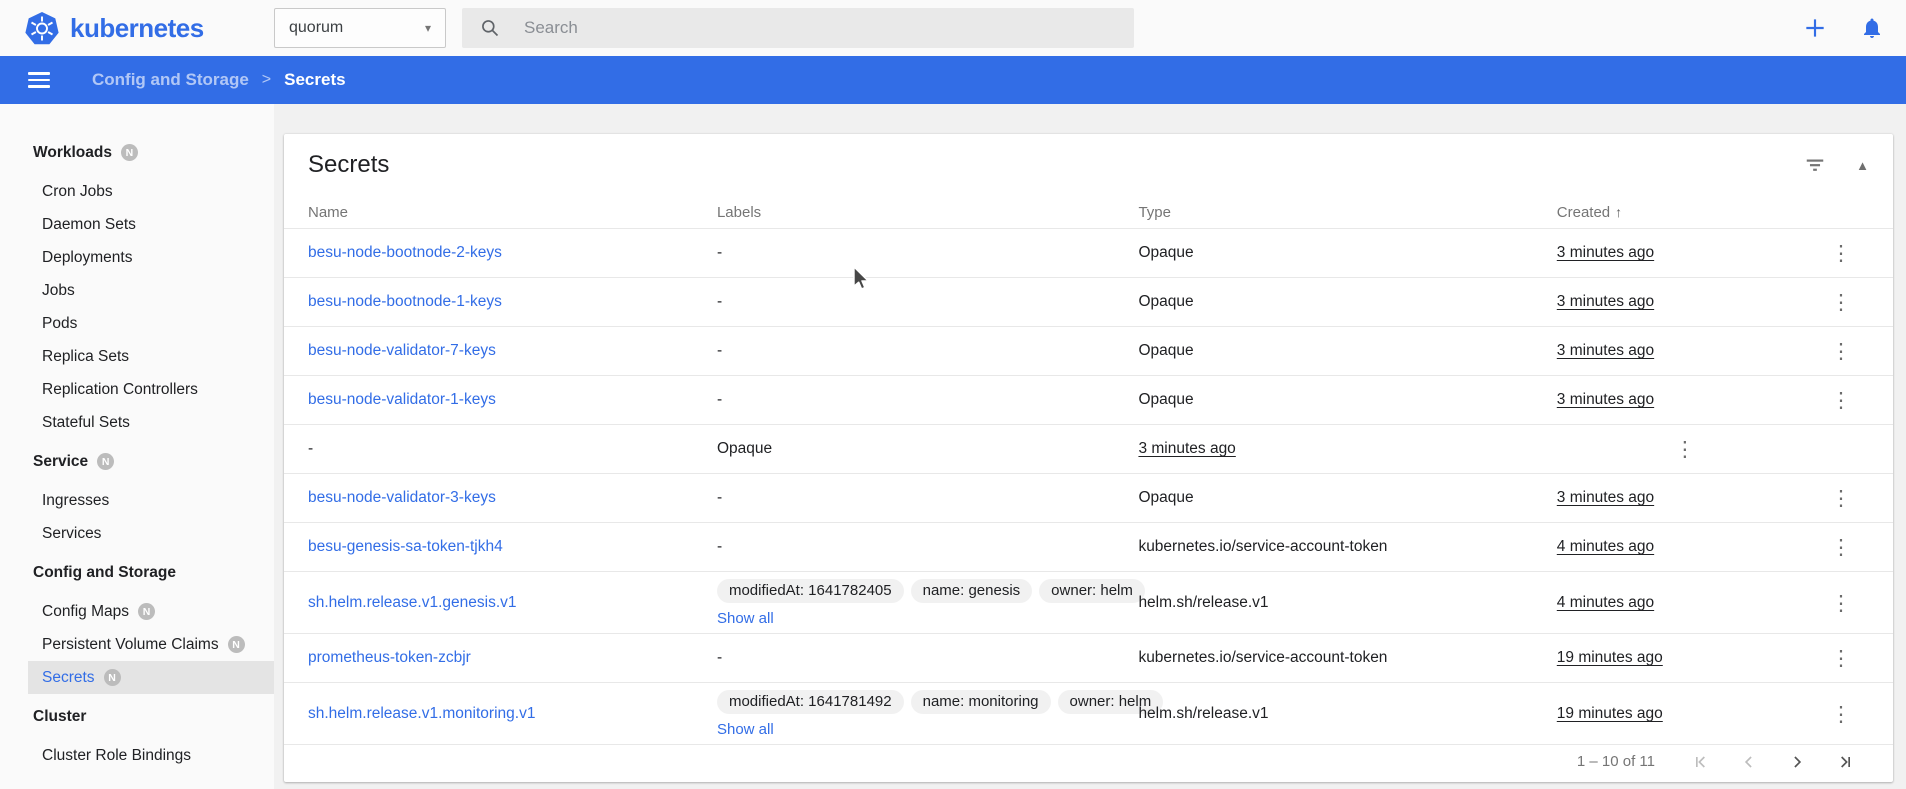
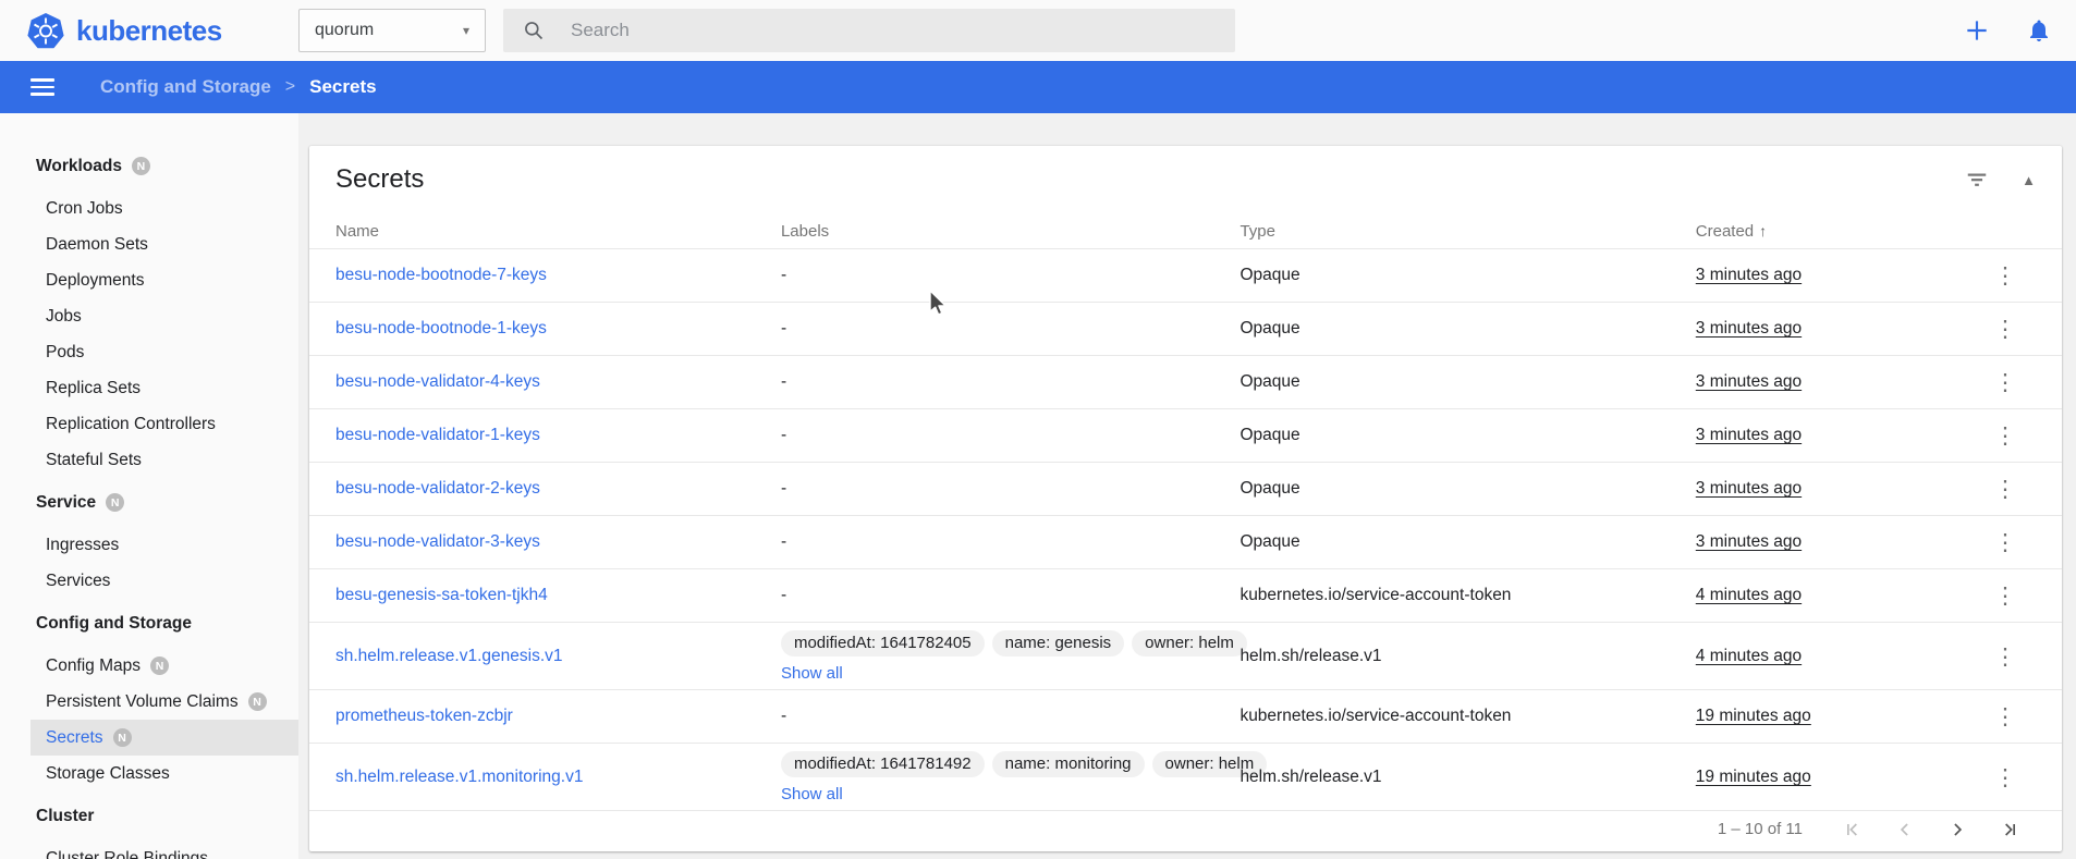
  kubernetes
  quorum
  ▾
  Search
  Config and Storage
  >
  Secrets
  Workloads
  N
  Cron Jobs
  Daemon Sets
  Deployments
  Jobs
  Pods
  Replica Sets
  Replication Controllers
  Stateful Sets
  Service
  N
  Ingresses
  Services
  Config and Storage
  Config Maps
  N
  Persistent Volume Claims
  N
  Secrets
  N
+ Storage Classes
  Cluster
  Cluster Role Bindings
  Secrets
  ▲
  Name
  Labels
  Type
  Created ↑
- besu-node-bootnode-2-keys
+ besu-node-bootnode-7-keys
  -
  Opaque
  3 minutes ago
  ⋮
  besu-node-bootnode-1-keys
  -
  Opaque
  3 minutes ago
  ⋮
- besu-node-validator-7-keys
+ besu-node-validator-4-keys
  -
  Opaque
  3 minutes ago
  ⋮
  besu-node-validator-1-keys
  -
  Opaque
  3 minutes ago
  ⋮
+ besu-node-validator-2-keys
  -
  Opaque
  3 minutes ago
  ⋮
  besu-node-validator-3-keys
  -
  Opaque
  3 minutes ago
  ⋮
  besu-genesis-sa-token-tjkh4
  -
  kubernetes.io/service-account-token
  4 minutes ago
  ⋮
  sh.helm.release.v1.genesis.v1
  modifiedAt: 1641782405
  name: genesis
  owner: helm
  Show all
  helm.sh/release.v1
  4 minutes ago
  ⋮
  prometheus-token-zcbjr
  -
  kubernetes.io/service-account-token
  19 minutes ago
  ⋮
  sh.helm.release.v1.monitoring.v1
  modifiedAt: 1641781492
  name: monitoring
  owner: helm
  Show all
  helm.sh/release.v1
  19 minutes ago
  ⋮
  1 – 10 of 11
